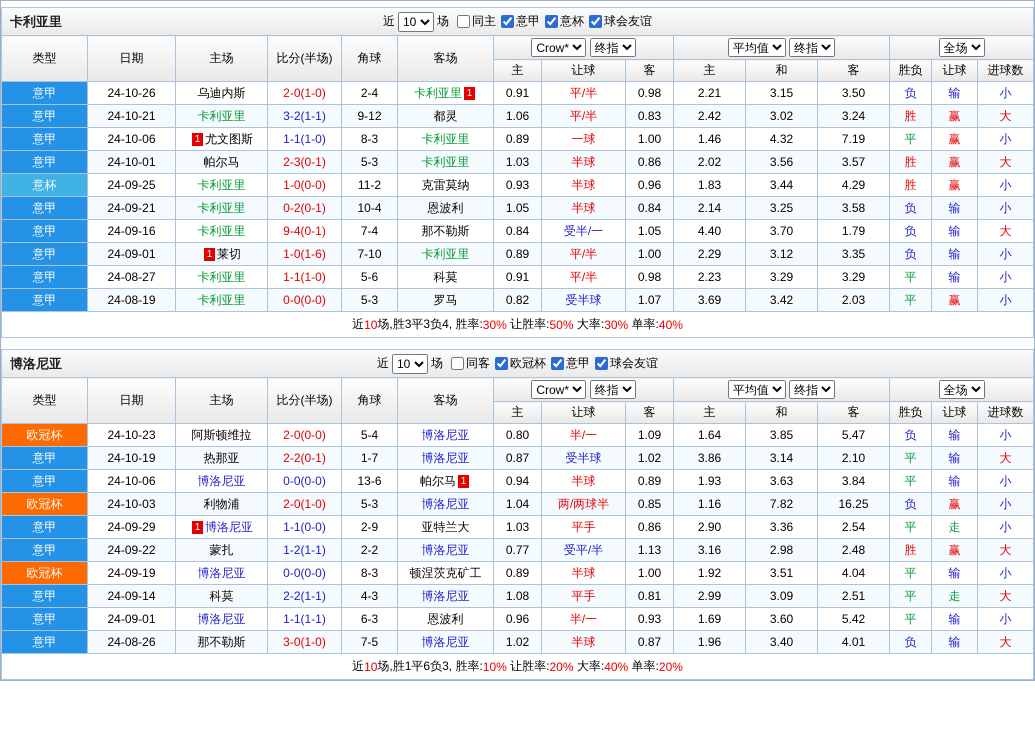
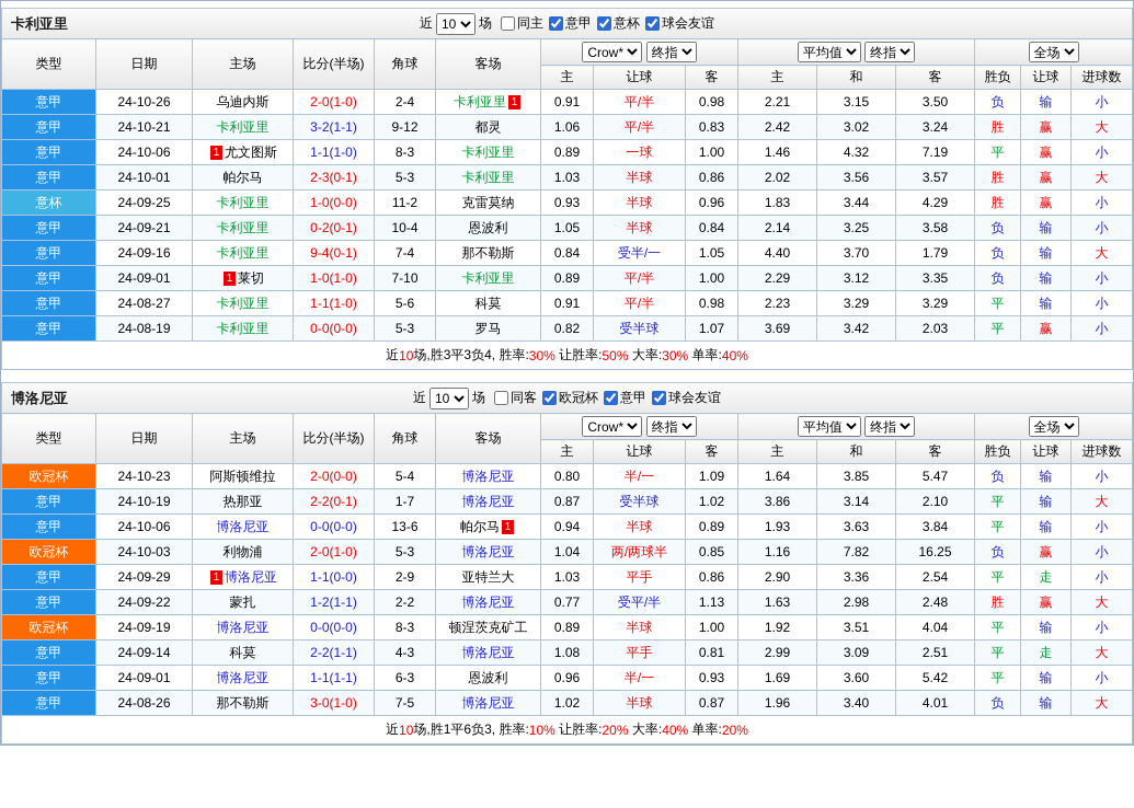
  卡利亚里
  近
  10
  场
  同主
  意甲
  意杯
  球会友谊
  类型	日期	主场	比分(半场)	角球	客场	Crow* 终指	平均值 终指	全场
  主	让球	客	主	和	客	胜负	让球	进球数
  意甲	24-10-26	乌迪内斯	2-0(1-0)	2-4	卡利亚里 1	0.91	平/半	0.98	2.21	3.15	3.50	负	输	小
  意甲	24-10-21	卡利亚里	3-2(1-1)	9-12	都灵	1.06	平/半	0.83	2.42	3.02	3.24	胜	赢	大
  意甲	24-10-06	1 尤文图斯	1-1(1-0)	8-3	卡利亚里	0.89	一球	1.00	1.46	4.32	7.19	平	赢	小
  意甲	24-10-01	帕尔马	2-3(0-1)	5-3	卡利亚里	1.03	半球	0.86	2.02	3.56	3.57	胜	赢	大
  意杯	24-09-25	卡利亚里	1-0(0-0)	11-2	克雷莫纳	0.93	半球	0.96	1.83	3.44	4.29	胜	赢	小
  意甲	24-09-21	卡利亚里	0-2(0-1)	10-4	恩波利	1.05	半球	0.84	2.14	3.25	3.58	负	输	小
  意甲	24-09-16	卡利亚里	9-4(0-1)	7-4	那不勒斯	0.84	受半/一	1.05	4.40	3.70	1.79	负	输	大
- 意甲	24-09-01	1 莱切	1-0(1-6)	7-10	卡利亚里	0.89	平/半	1.00	2.29	3.12	3.35	负	输	小
+ 意甲	24-09-01	1 莱切	1-0(1-0)	7-10	卡利亚里	0.89	平/半	1.00	2.29	3.12	3.35	负	输	小
  意甲	24-08-27	卡利亚里	1-1(1-0)	5-6	科莫	0.91	平/半	0.98	2.23	3.29	3.29	平	输	小
  意甲	24-08-19	卡利亚里	0-0(0-0)	5-3	罗马	0.82	受半球	1.07	3.69	3.42	2.03	平	赢	小
  近
  10
  场,胜3平3负4, 胜率:
  30%
  让胜率:
  50%
  大率:
  30%
  单率:
  40%
  博洛尼亚
  近
  10
  场
  同客
  欧冠杯
  意甲
  球会友谊
  类型	日期	主场	比分(半场)	角球	客场	Crow* 终指	平均值 终指	全场
  主	让球	客	主	和	客	胜负	让球	进球数
  欧冠杯	24-10-23	阿斯顿维拉	2-0(0-0)	5-4	博洛尼亚	0.80	半/一	1.09	1.64	3.85	5.47	负	输	小
  意甲	24-10-19	热那亚	2-2(0-1)	1-7	博洛尼亚	0.87	受半球	1.02	3.86	3.14	2.10	平	输	大
  意甲	24-10-06	博洛尼亚	0-0(0-0)	13-6	帕尔马 1	0.94	半球	0.89	1.93	3.63	3.84	平	输	小
  欧冠杯	24-10-03	利物浦	2-0(1-0)	5-3	博洛尼亚	1.04	两/两球半	0.85	1.16	7.82	16.25	负	赢	小
  意甲	24-09-29	1 博洛尼亚	1-1(0-0)	2-9	亚特兰大	1.03	平手	0.86	2.90	3.36	2.54	平	走	小
- 意甲	24-09-22	蒙扎	1-2(1-1)	2-2	博洛尼亚	0.77	受平/半	1.13	3.16	2.98	2.48	胜	赢	大
+ 意甲	24-09-22	蒙扎	1-2(1-1)	2-2	博洛尼亚	0.77	受平/半	1.13	1.63	2.98	2.48	胜	赢	大
  欧冠杯	24-09-19	博洛尼亚	0-0(0-0)	8-3	顿涅茨克矿工	0.89	半球	1.00	1.92	3.51	4.04	平	输	小
  意甲	24-09-14	科莫	2-2(1-1)	4-3	博洛尼亚	1.08	平手	0.81	2.99	3.09	2.51	平	走	大
  意甲	24-09-01	博洛尼亚	1-1(1-1)	6-3	恩波利	0.96	半/一	0.93	1.69	3.60	5.42	平	输	小
  意甲	24-08-26	那不勒斯	3-0(1-0)	7-5	博洛尼亚	1.02	半球	0.87	1.96	3.40	4.01	负	输	大
  近
  10
  场,胜1平6负3, 胜率:
  10%
  让胜率:
  20%
  大率:
  40%
  单率:
  20%
